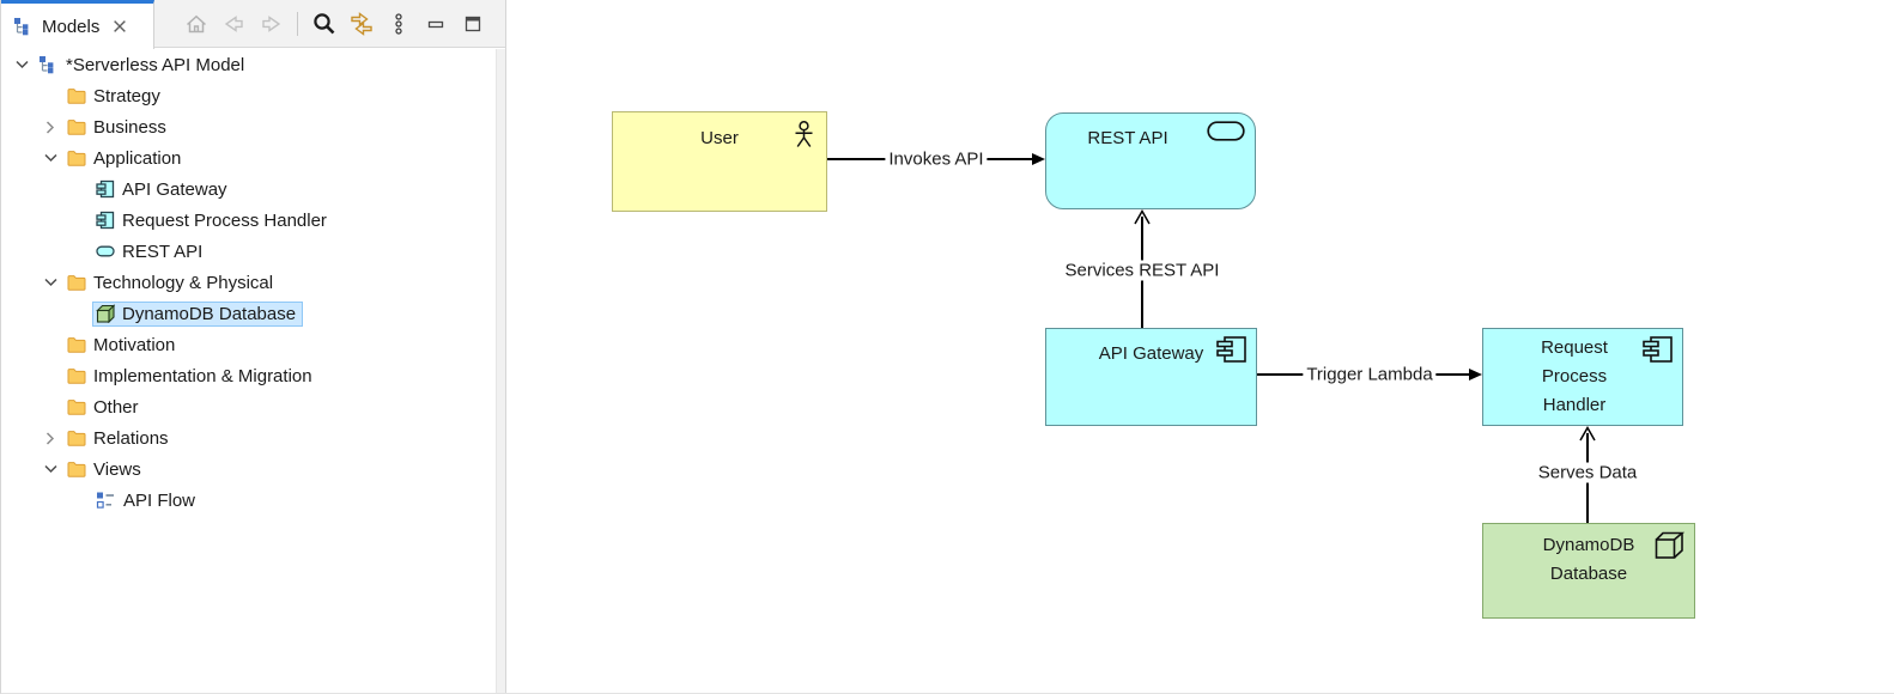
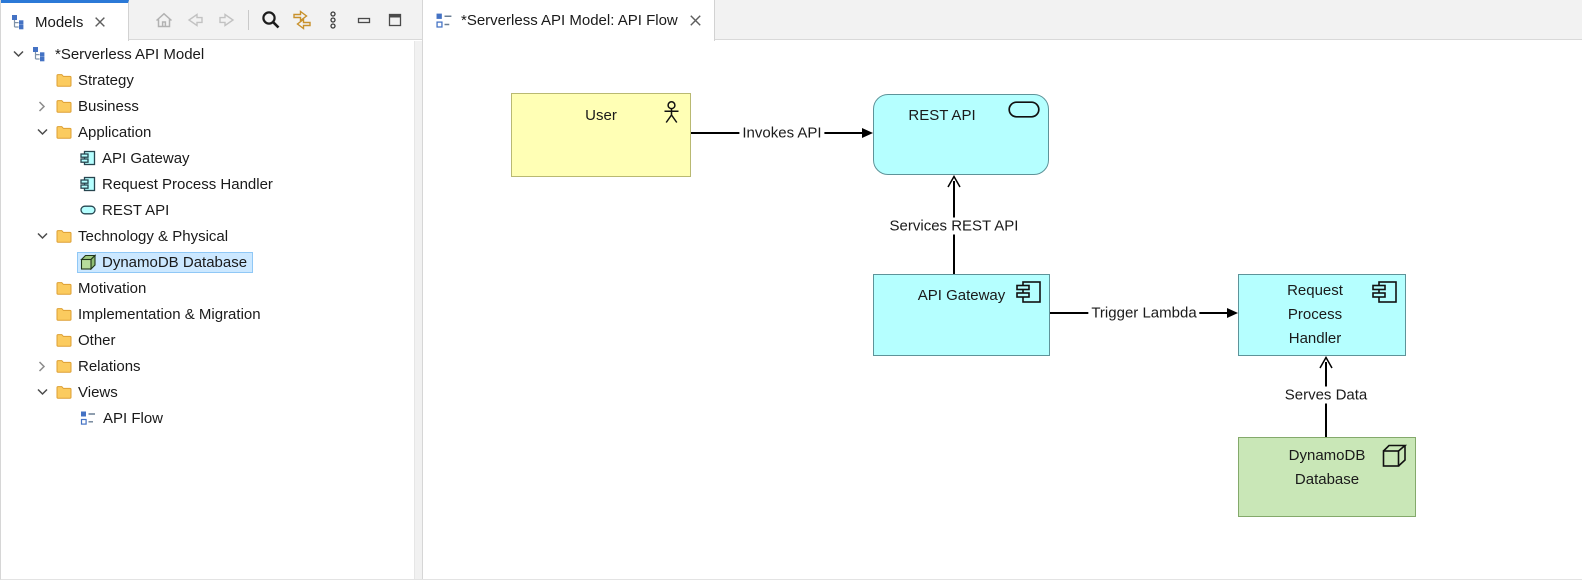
  Models
  *Serverless API Model
  Strategy
  Business
  Application
  API Gateway
  Request Process Handler
  REST API
  Technology & Physical
  DynamoDB Database
  Motivation
  Implementation & Migration
  Other
  Relations
  Views
  API Flow
+ *Serverless API Model: API Flow
  User
  REST API
  API Gateway
  Request Process Handler
  DynamoDB Database
  Invokes API
  Services REST API
  Trigger Lambda
  Serves Data
